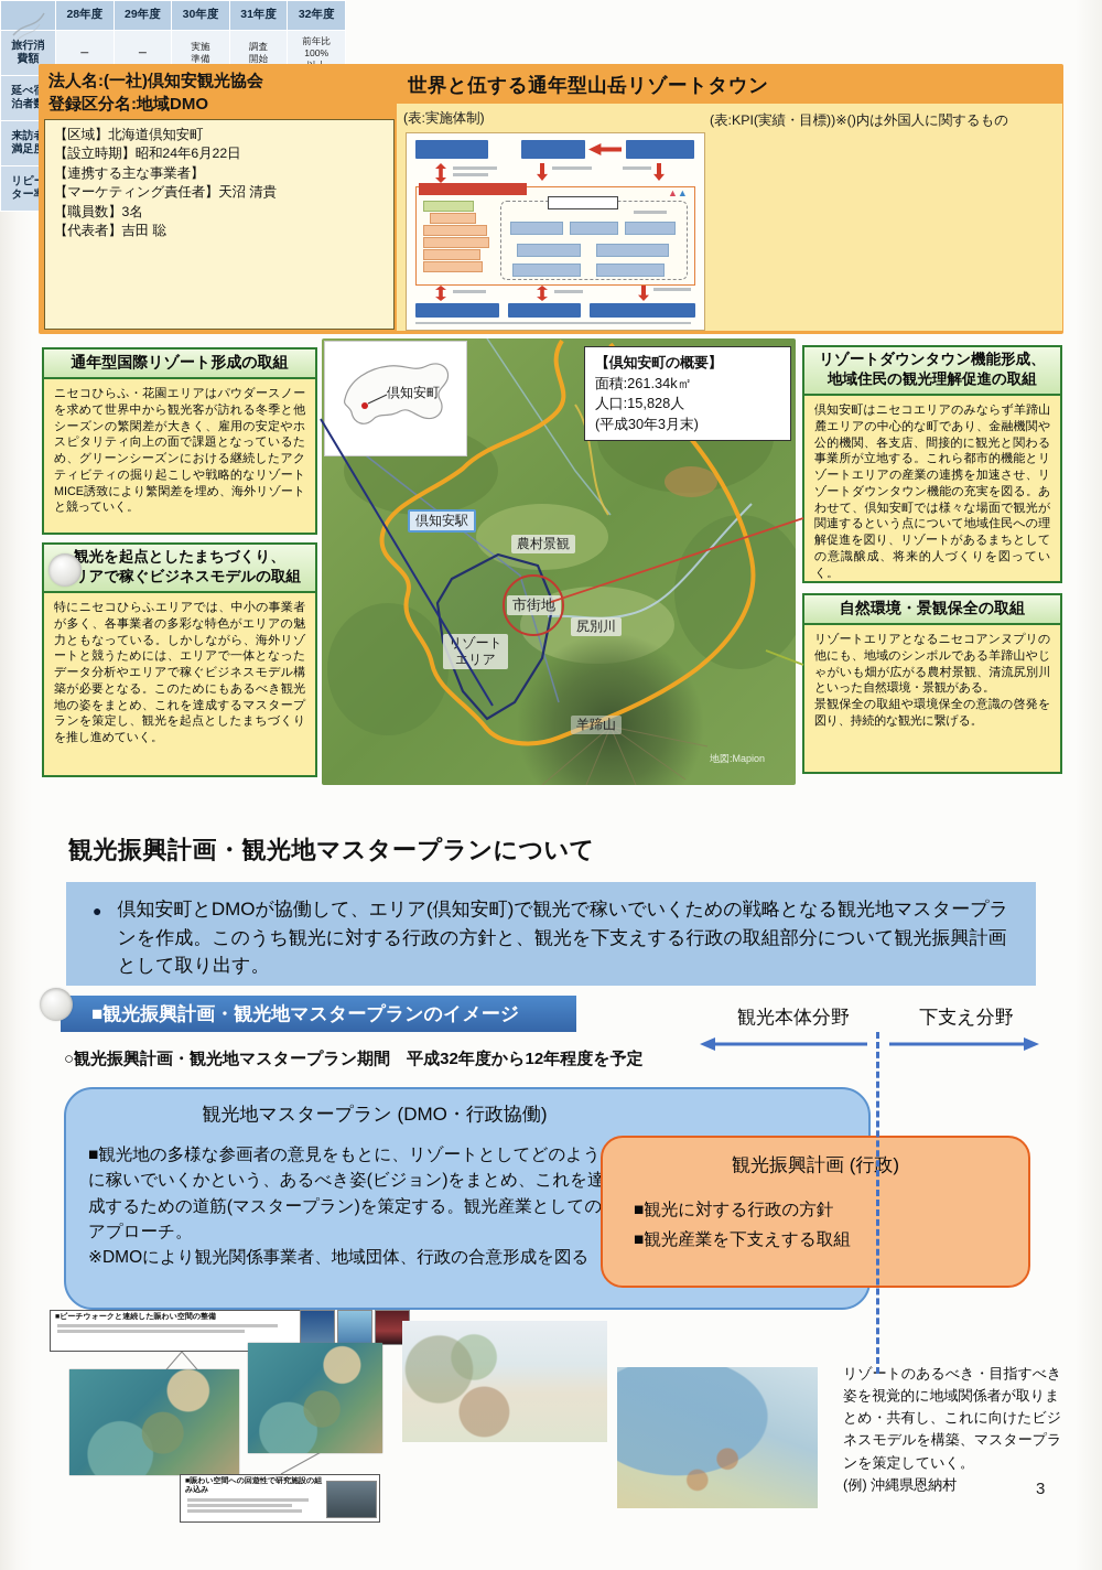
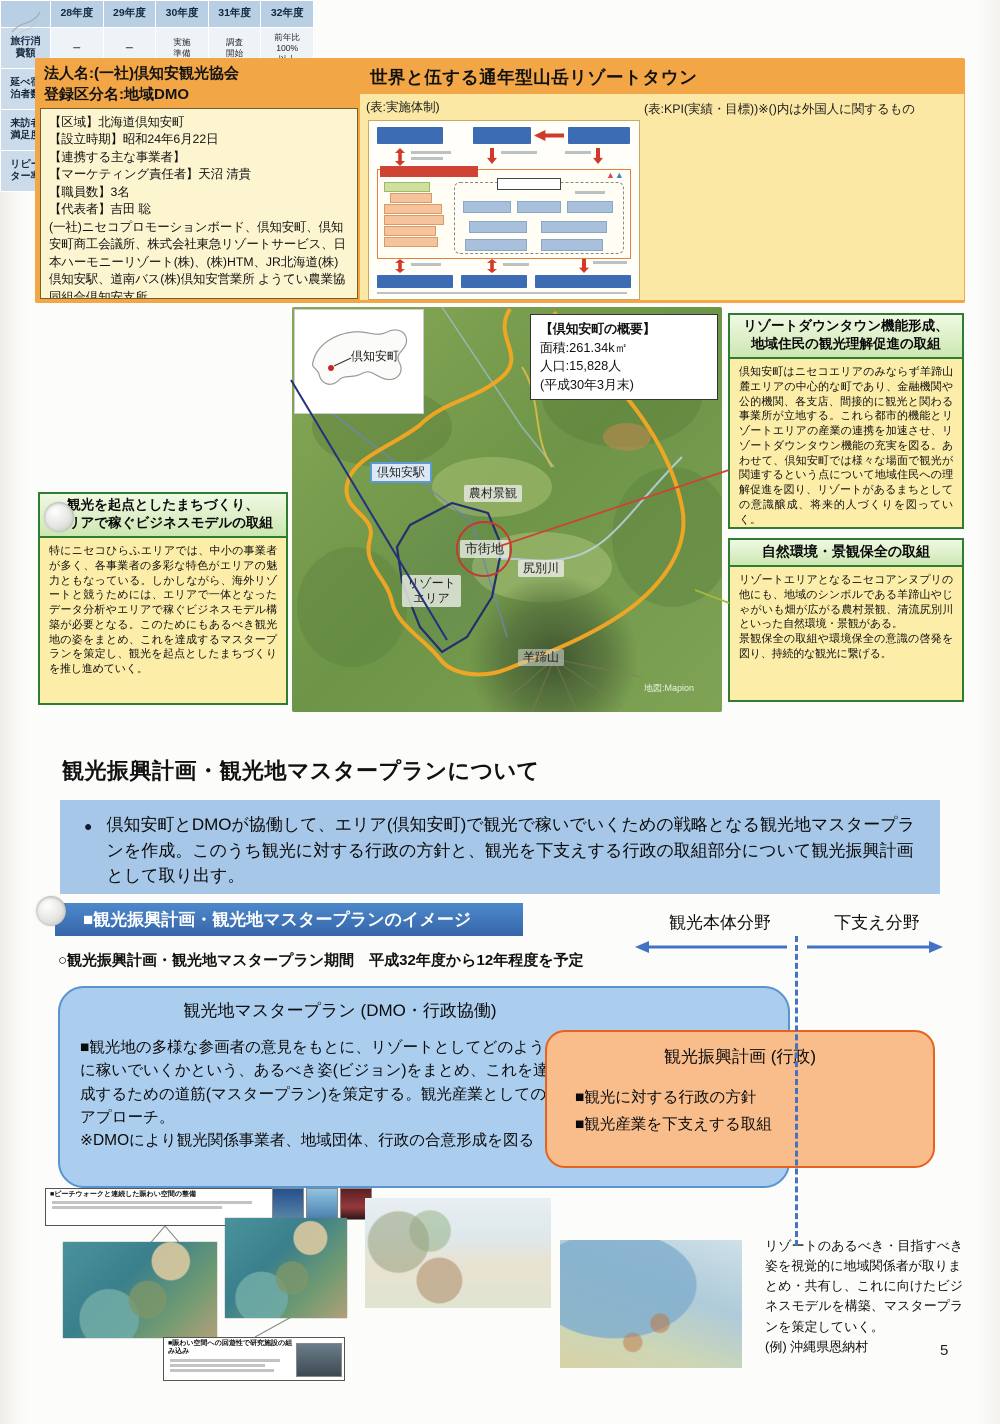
  法人名:(一社)倶知安観光協会
  登録区分名:地域DMO
  【区域】北海道倶知安町
  【設立時期】昭和24年6月22日
  【連携する主な事業者】
  【マーケティング責任者】天沼 清貴
  【職員数】3名
  【代表者】吉田 聡
+ (一社)ニセコプロモーションボード、倶知安町、倶知安町商工会議所、株式会社東急リゾートサービス、日本ハーモニーリゾート(株)、(株)HTM、JR北海道(株)倶知安駅、道南バス(株)倶知安営業所 ようてい農業協同組合倶知安支所
  世界と伍する通年型山岳リゾートタウン
  (表:実施体制)
  (表:KPI(実績・目標))※()内は外国人に関するもの
  ▲
  ▲
  	28年度	29年度	30年度	31年度	32年度
  旅行消 費額	ー	ー	実施 準備	調査 開始	前年比 100%
- 通年型国際リゾート形成の取組
- ニセコひらふ・花園エリアはパウダースノーを求めて世界中から観光客が訪れる冬季と他シーズンの繁閑差が大きく、雇用の安定やホスピタリティ向上の面で課題となっているため、グリーンシーズンにおける継続したアクティビティの掘り起こしや戦略的なリゾートMICE誘致により繁閑差を埋め、海外リゾートと競っていく。
  観光を起点としたまちづくり、
  リアで稼ぐビジネスモデルの取組
  特にニセコひらふエリアでは、中小の事業者が多く、各事業者の多彩な特色がエリアの魅力ともなっている。しかしながら、海外リゾートと競うためには、エリアで一体となったデータ分析やエリアで稼ぐビジネスモデル構築が必要となる。このためにもあるべき観光地の姿をまとめ、これを達成するマスタープランを策定し、観光を起点としたまちづくりを推し進めていく。
  リゾートダウンタウン機能形成、
  地域住民の観光理解促進の取組
  倶知安町はニセコエリアのみならず羊蹄山麓エリアの中心的な町であり、金融機関や公的機関、各支店、間接的に観光と関わる事業所が立地する。これら都市的機能とリゾートエリアの産業の連携を加速させ、リゾートダウンタウン機能の充実を図る。あわせて、倶知安町では様々な場面で観光が関連するという点について地域住民への理解促進を図り、リゾートがあるまちとしての意識醸成、将来的人づくりを図っていく。
  自然環境・景観保全の取組
  リゾートエリアとなるニセコアンヌプリの他にも、地域のシンボルである羊蹄山やじゃがいも畑が広がる農村景観、清流尻別川といった自然環境・景観がある。
  景観保全の取組や環境保全の意識の啓発を図り、持続的な観光に繋げる。
  倶知安町
  【倶知安町の概要】
  面積:261.34k㎡
  人口:15,828人
  (平成30年3月末)
  倶知安駅
  農村景観
  市街地
  尻別川
  ゾート
  エリア
  羊蹄山
  地図:Mapion
  観光振興計画・観光地マスタープランについて
  ●
  倶知安町とDMOが協働して、エリア(倶知安町)で観光で稼いでいくための戦略となる観光地マスタープランを作成。このうち観光に対する行政の方針と、観光を下支えする行政の取組部分について観光振興計画として取り出す。
  ■観光振興計画・観光地マスタープランのイメージ
  観光本体分野
  下支え分野
  ○観光振興計画・観光地マスタープラン期間 平成32年度から12年程度を予定
  観光地マスタープラン (DMO・行政協働)
  ■観光地の多様な参画者の意見をもとに、リゾートとしてどのように稼いでいくかという、あるべき姿(ビジョン)をまとめ、これを達成するための道筋(マスタープラン)を策定する。観光産業としてのアプローチ。
  ※DMOにより観光関係事業者、地域団体、行政の合意形成を図る
  観光振興計画 (行政)
  ■観光に対する行政の方針
  ■観光産業を下支えする取組
  リゾートのあるべき・目指すべき姿を視覚的に地域関係者が取りまとめ・共有し、これに向けたビジネスモデルを構築、マスタープランを策定していく。
  (例) 沖縄県恩納村
- 3
+ 5
